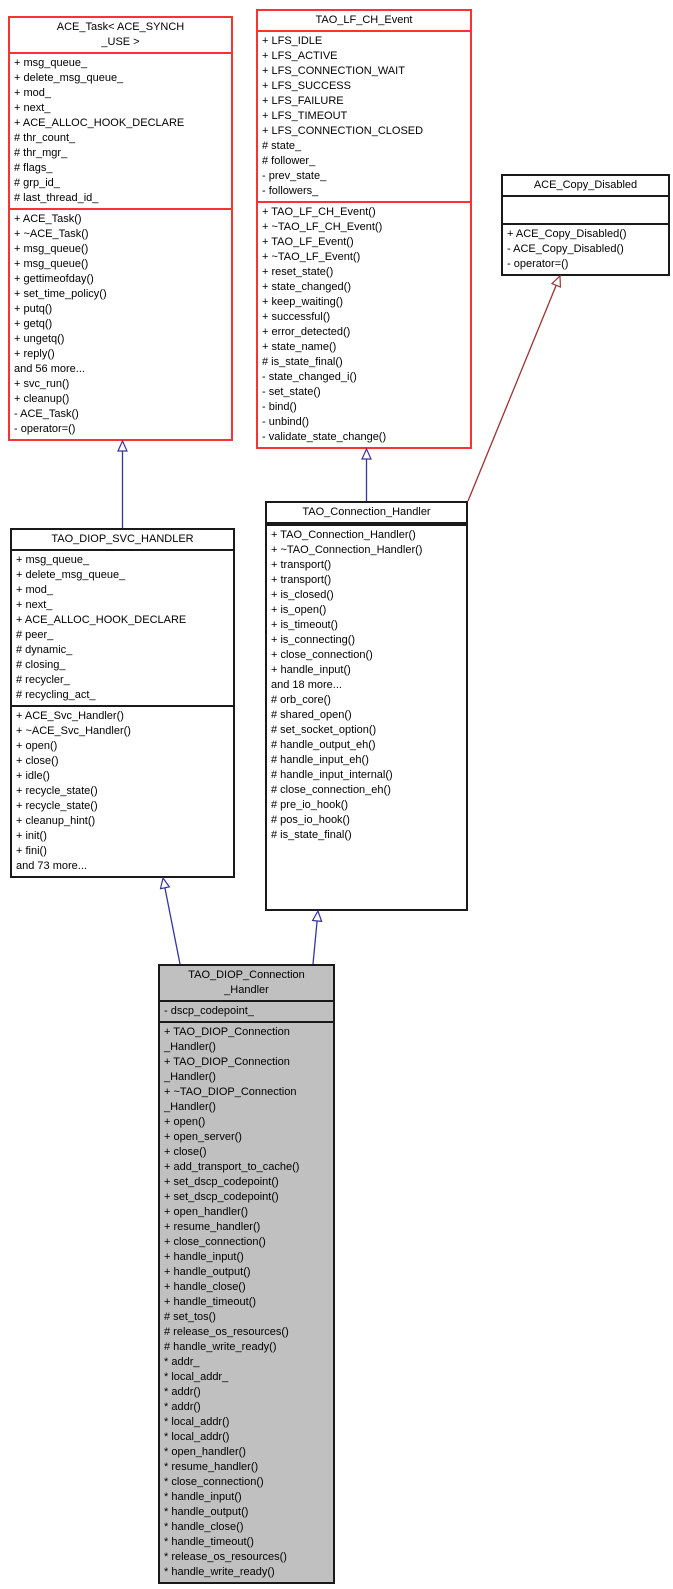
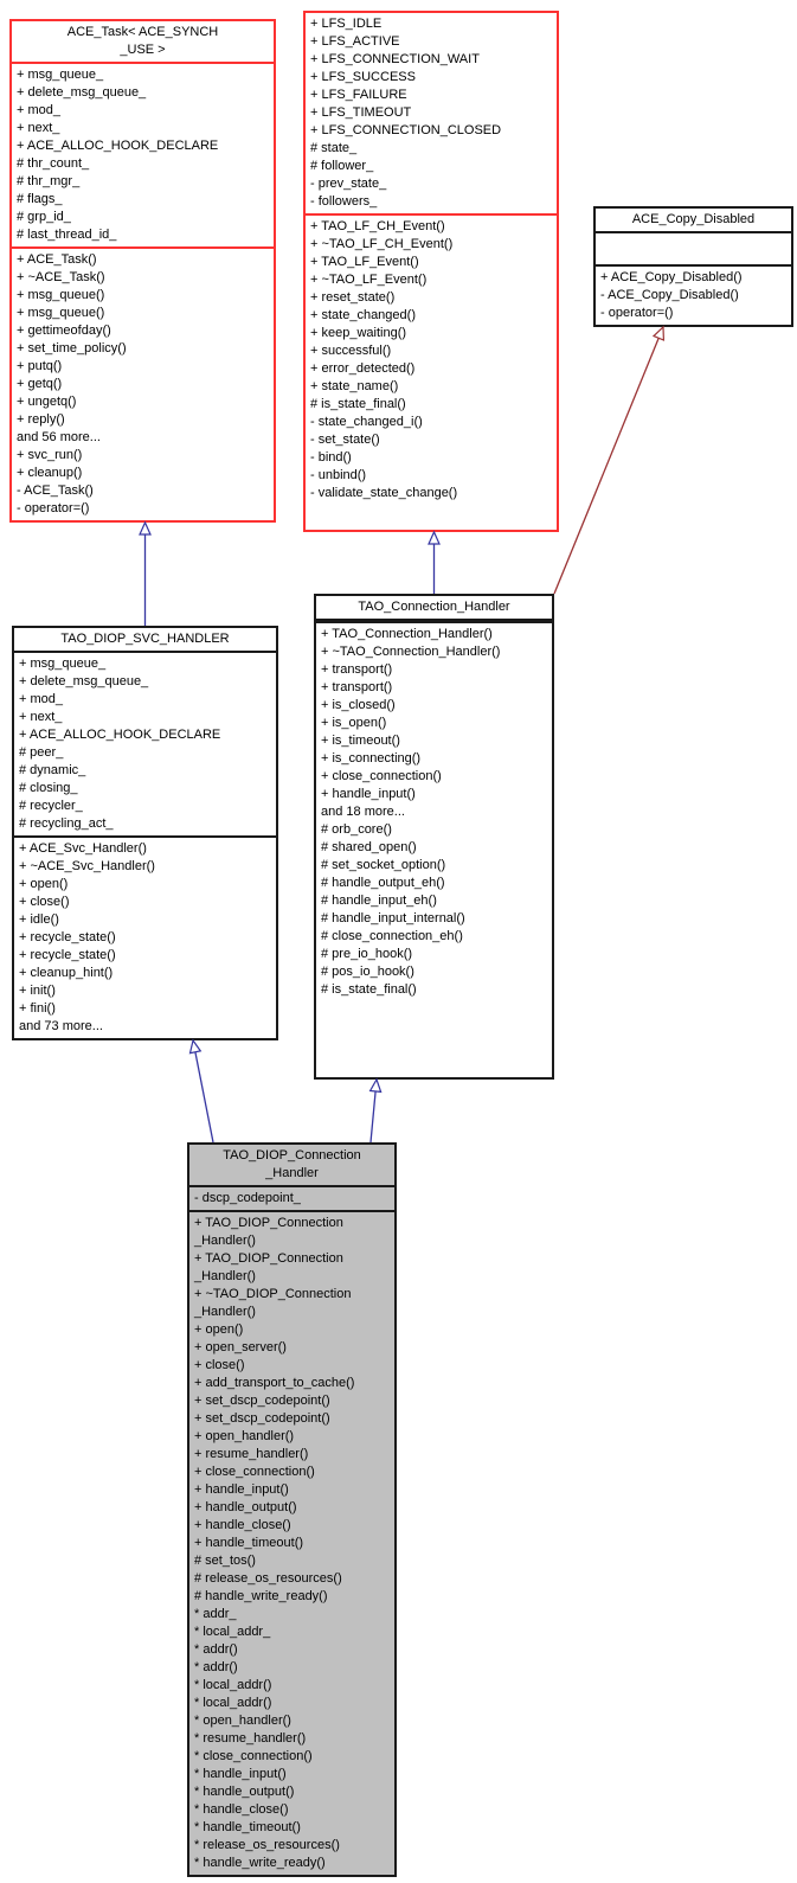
  ACE_Task< ACE_SYNCH
  _USE >
  + msg_queue_
  + delete_msg_queue_
  + mod_
  + next_
  + ACE_ALLOC_HOOK_DECLARE
  # thr_count_
  # thr_mgr_
  # flags_
  # grp_id_
  # last_thread_id_
  + ACE_Task()
  + ~ACE_Task()
  + msg_queue()
  + msg_queue()
  + gettimeofday()
  + set_time_policy()
  + putq()
  + getq()
  + ungetq()
  + reply()
  and 56 more...
  + svc_run()
  + cleanup()
  - ACE_Task()
  - operator=()
- TAO_LF_CH_Event
  + LFS_IDLE
  + LFS_ACTIVE
  + LFS_CONNECTION_WAIT
  + LFS_SUCCESS
  + LFS_FAILURE
  + LFS_TIMEOUT
  + LFS_CONNECTION_CLOSED
  # state_
  # follower_
  - prev_state_
  - followers_
  + TAO_LF_CH_Event()
  + ~TAO_LF_CH_Event()
  + TAO_LF_Event()
  + ~TAO_LF_Event()
  + reset_state()
  + state_changed()
  + keep_waiting()
  + successful()
  + error_detected()
  + state_name()
  # is_state_final()
  - state_changed_i()
  - set_state()
  - bind()
  - unbind()
  - validate_state_change()
  ACE_Copy_Disabled
  + ACE_Copy_Disabled()
  - ACE_Copy_Disabled()
  - operator=()
  TAO_DIOP_SVC_HANDLER
  + msg_queue_
  + delete_msg_queue_
  + mod_
  + next_
  + ACE_ALLOC_HOOK_DECLARE
  # peer_
  # dynamic_
  # closing_
  # recycler_
  # recycling_act_
  + ACE_Svc_Handler()
  + ~ACE_Svc_Handler()
  + open()
  + close()
  + idle()
  + recycle_state()
  + recycle_state()
  + cleanup_hint()
  + init()
  + fini()
  and 73 more...
  TAO_Connection_Handler
  + TAO_Connection_Handler()
  + ~TAO_Connection_Handler()
  + transport()
  + transport()
  + is_closed()
  + is_open()
  + is_timeout()
  + is_connecting()
  + close_connection()
  + handle_input()
  and 18 more...
  # orb_core()
  # shared_open()
  # set_socket_option()
  # handle_output_eh()
  # handle_input_eh()
  # handle_input_internal()
  # close_connection_eh()
  # pre_io_hook()
  # pos_io_hook()
  # is_state_final()
  TAO_DIOP_Connection
  _Handler
  - dscp_codepoint_
  + TAO_DIOP_Connection
  _Handler()
  + TAO_DIOP_Connection
  _Handler()
  + ~TAO_DIOP_Connection
  _Handler()
  + open()
  + open_server()
  + close()
  + add_transport_to_cache()
  + set_dscp_codepoint()
  + set_dscp_codepoint()
  + open_handler()
  + resume_handler()
  + close_connection()
  + handle_input()
  + handle_output()
  + handle_close()
  + handle_timeout()
  # set_tos()
  # release_os_resources()
  # handle_write_ready()
  * addr_
  * local_addr_
  * addr()
  * addr()
  * local_addr()
  * local_addr()
  * open_handler()
  * resume_handler()
  * close_connection()
  * handle_input()
  * handle_output()
  * handle_close()
  * handle_timeout()
  * release_os_resources()
  * handle_write_ready()
